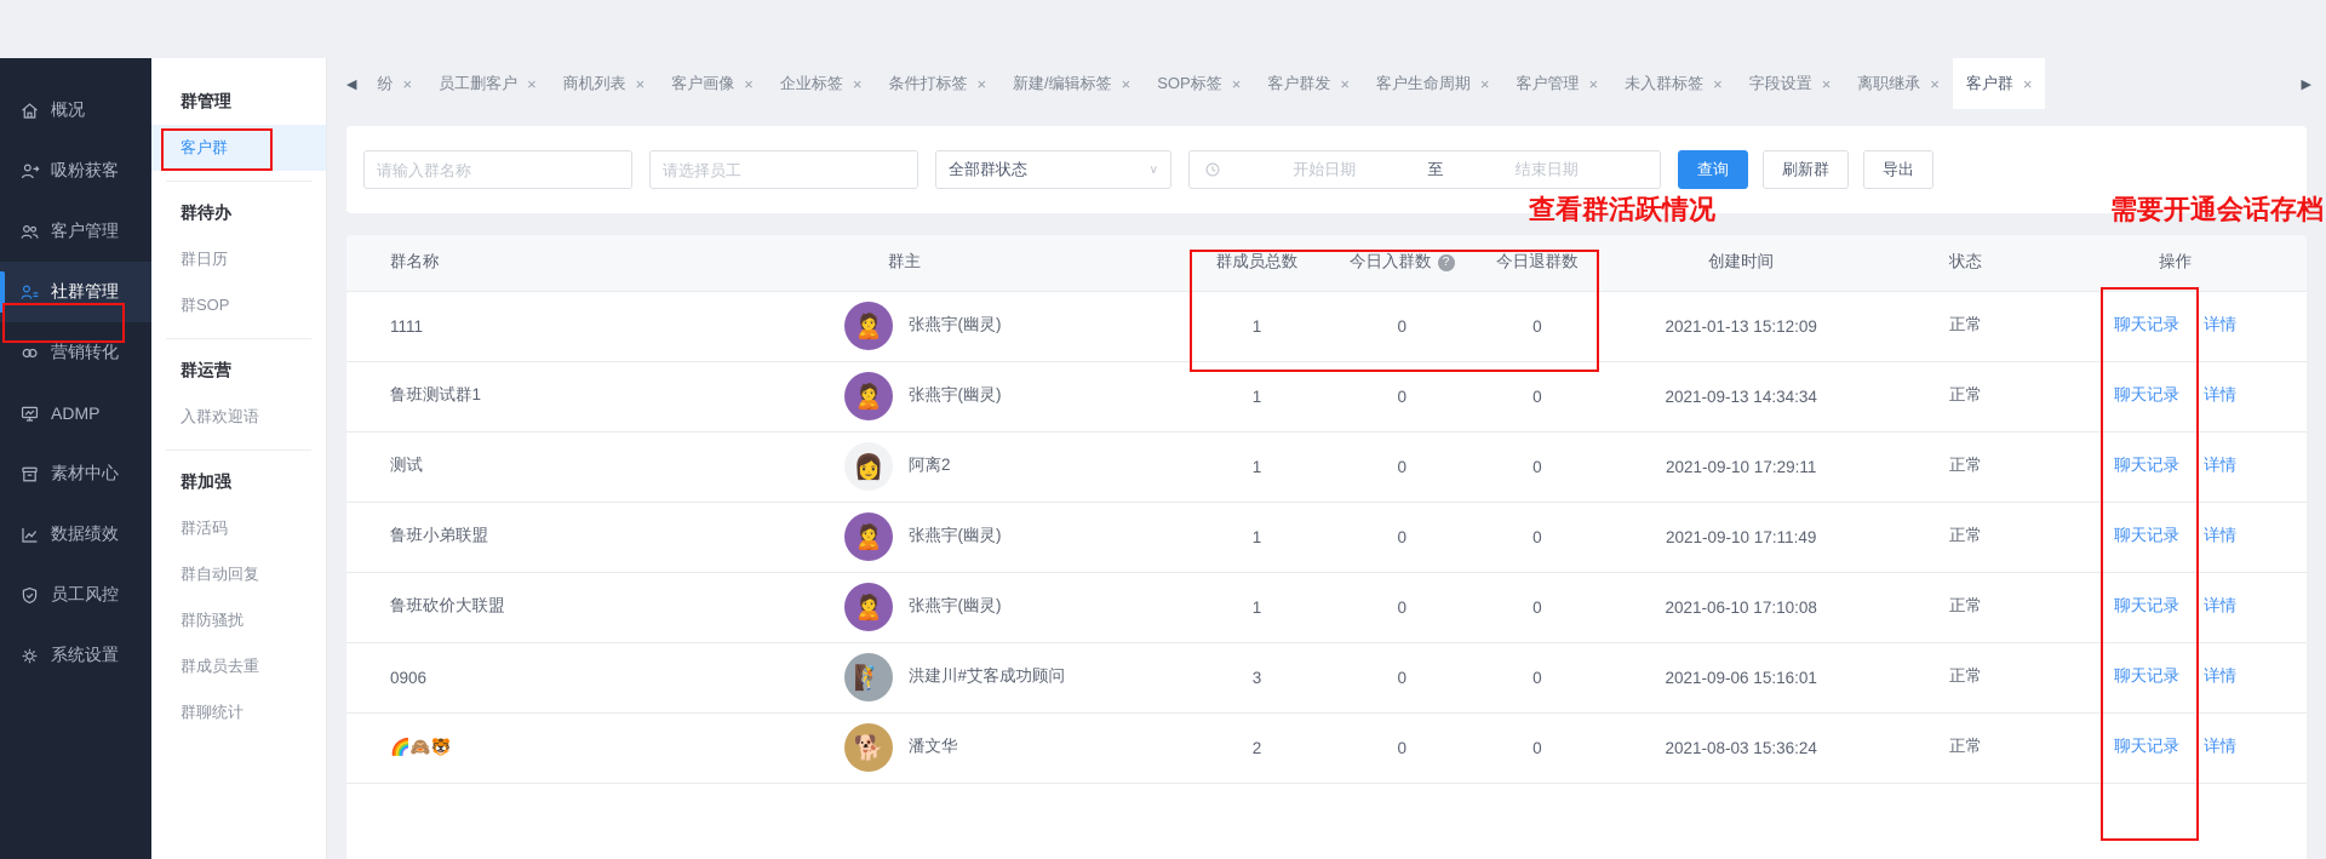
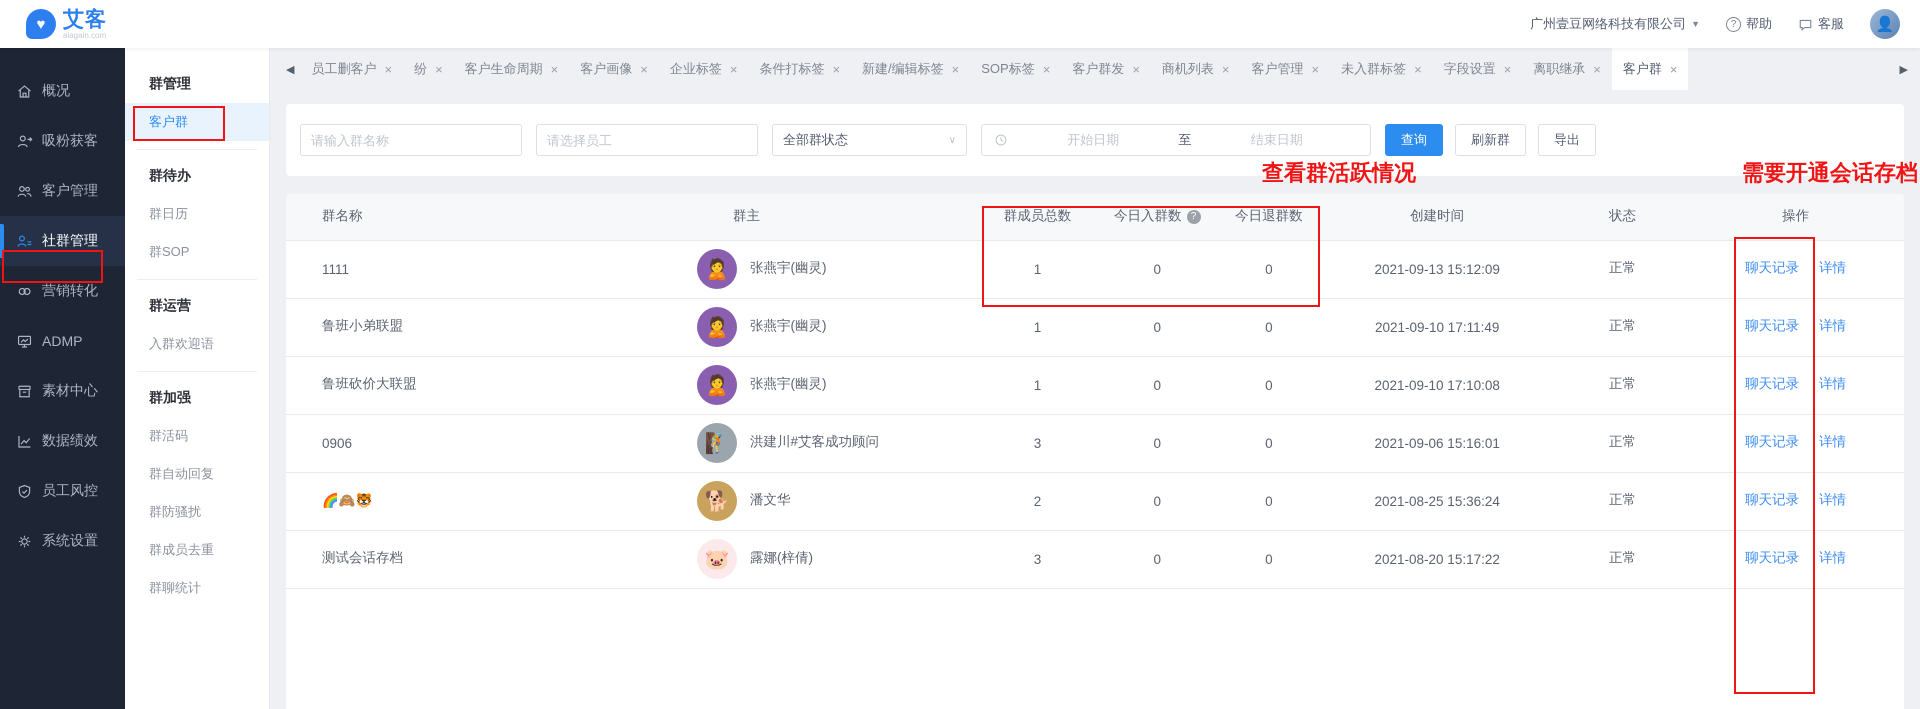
+ ♥
+ 艾客
+ aiagain.com
+ 广州壹豆网络科技有限公司
+ ▼
+ ?
+ 帮助
+ 客服
+ 👤
  概况
  吸粉获客
  客户管理
  社群管理
  营销转化
  ADMP
  素材中心
  数据绩效
  员工风控
  系统设置
  群管理
  客户群
  群待办
  群日历
  群SOP
  群运营
  入群欢迎语
  群加强
  群活码
  群自动回复
  群防骚扰
  群成员去重
  群聊统计
  ◀
- 纷
+ 员工删客户
  ×
- 员工删客户
+ 纷
  ×
- 商机列表
+ 客户生命周期
  ×
  客户画像
  ×
  企业标签
  ×
  条件打标签
  ×
  新建/编辑标签
  ×
  SOP标签
  ×
  客户群发
  ×
- 客户生命周期
+ 商机列表
  ×
  客户管理
  ×
  未入群标签
  ×
  字段设置
  ×
  离职继承
  ×
  客户群
  ×
  ▶
  请输入群名称
  请选择员工
  全部群状态
  ∨
  开始日期
  至
  结束日期
  查询
  刷新群
  导出
  群名称	群主	群成员总数	今日入群数 ?	今日退群数	创建时间	状态	操作
- 1111	🙎 张燕宇(幽灵)	1	0	0	2021-01-13 15:12:09	正常	聊天记录 详情
+ 1111	🙎 张燕宇(幽灵)	1	0	0	2021-09-13 15:12:09	正常	聊天记录 详情
- 鲁班测试群1	🙎 张燕宇(幽灵)	1	0	0	2021-09-13 14:34:34	正常	聊天记录 详情
- 测试	👩 阿离2	1	0	0	2021-09-10 17:29:11	正常	聊天记录 详情
  鲁班小弟联盟	🙎 张燕宇(幽灵)	1	0	0	2021-09-10 17:11:49	正常	聊天记录 详情
- 鲁班砍价大联盟	🙎 张燕宇(幽灵)	1	0	0	2021-06-10 17:10:08	正常	聊天记录 详情
+ 鲁班砍价大联盟	🙎 张燕宇(幽灵)	1	0	0	2021-09-10 17:10:08	正常	聊天记录 详情
  0906	🧗 洪建川#艾客成功顾问	3	0	0	2021-09-06 15:16:01	正常	聊天记录 详情
- 🌈🙈🐯	🐕 潘文华	2	0	0	2021-08-03 15:36:24	正常	聊天记录 详情
+ 🌈🙈🐯	🐕 潘文华	2	0	0	2021-08-25 15:36:24	正常	聊天记录 详情
+ 测试会话存档	🐷 露娜(梓倩)	3	0	0	2021-08-20 15:17:22	正常	聊天记录 详情
  查看群活跃情况
  需要开通会话存档
